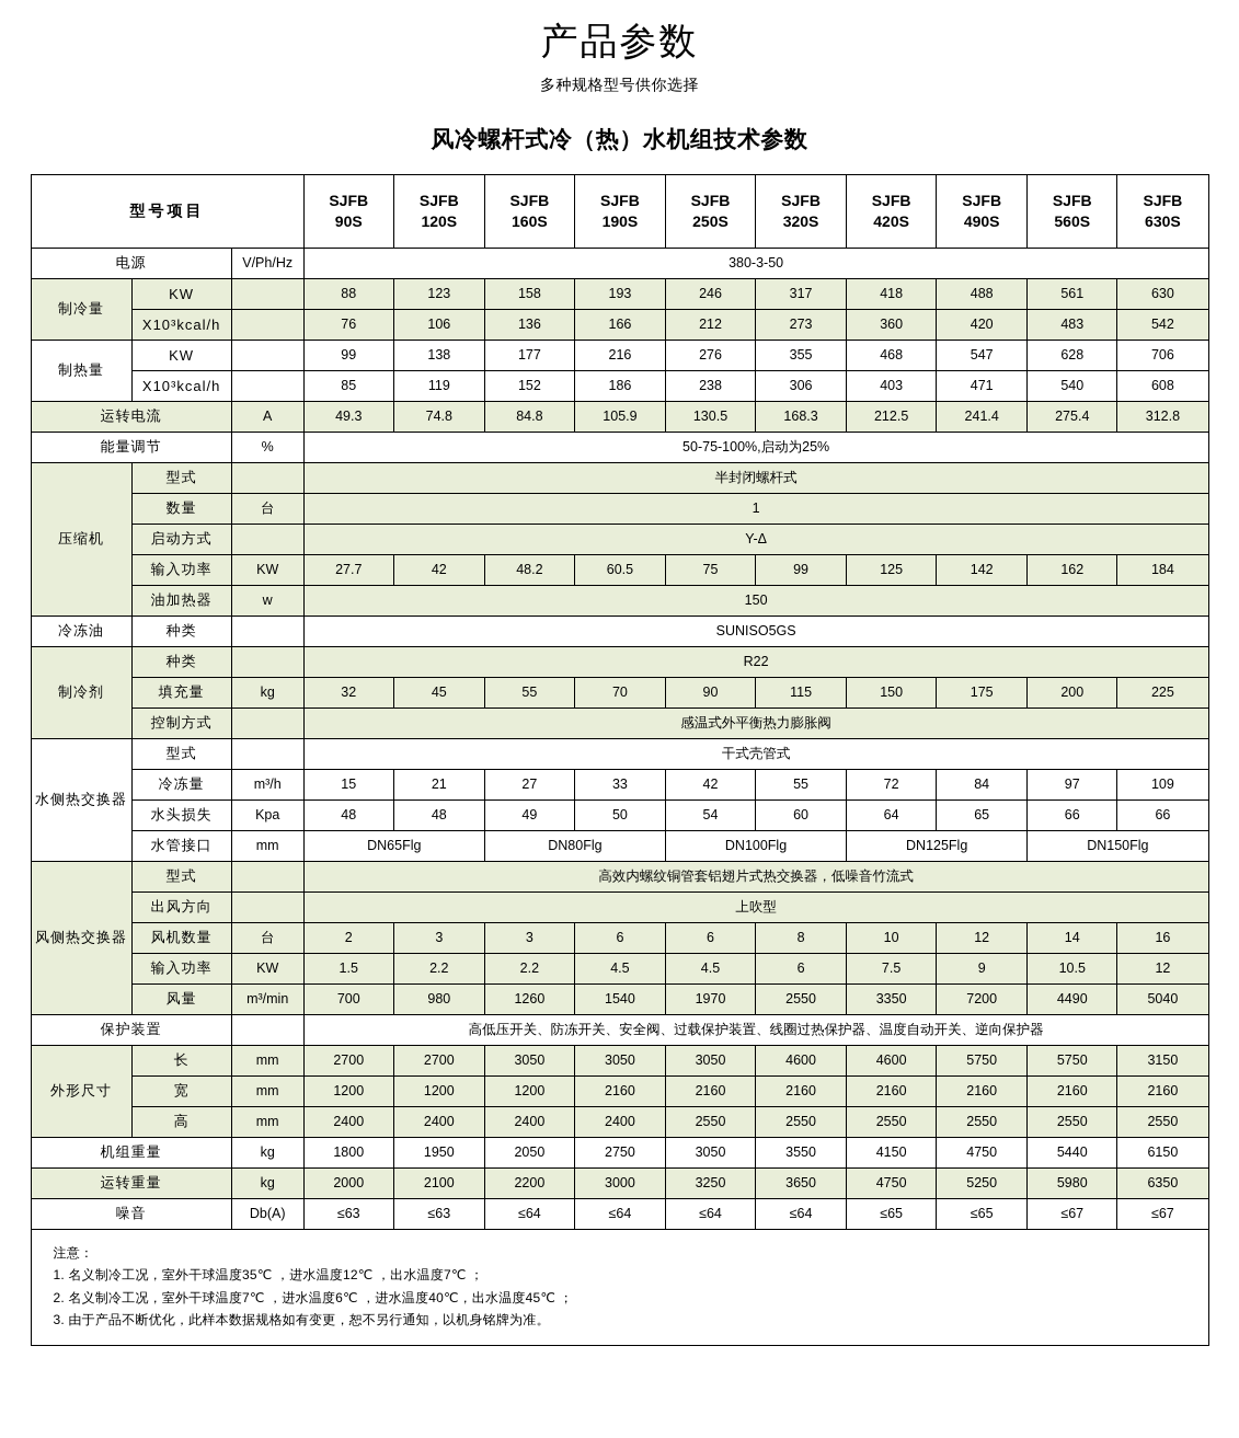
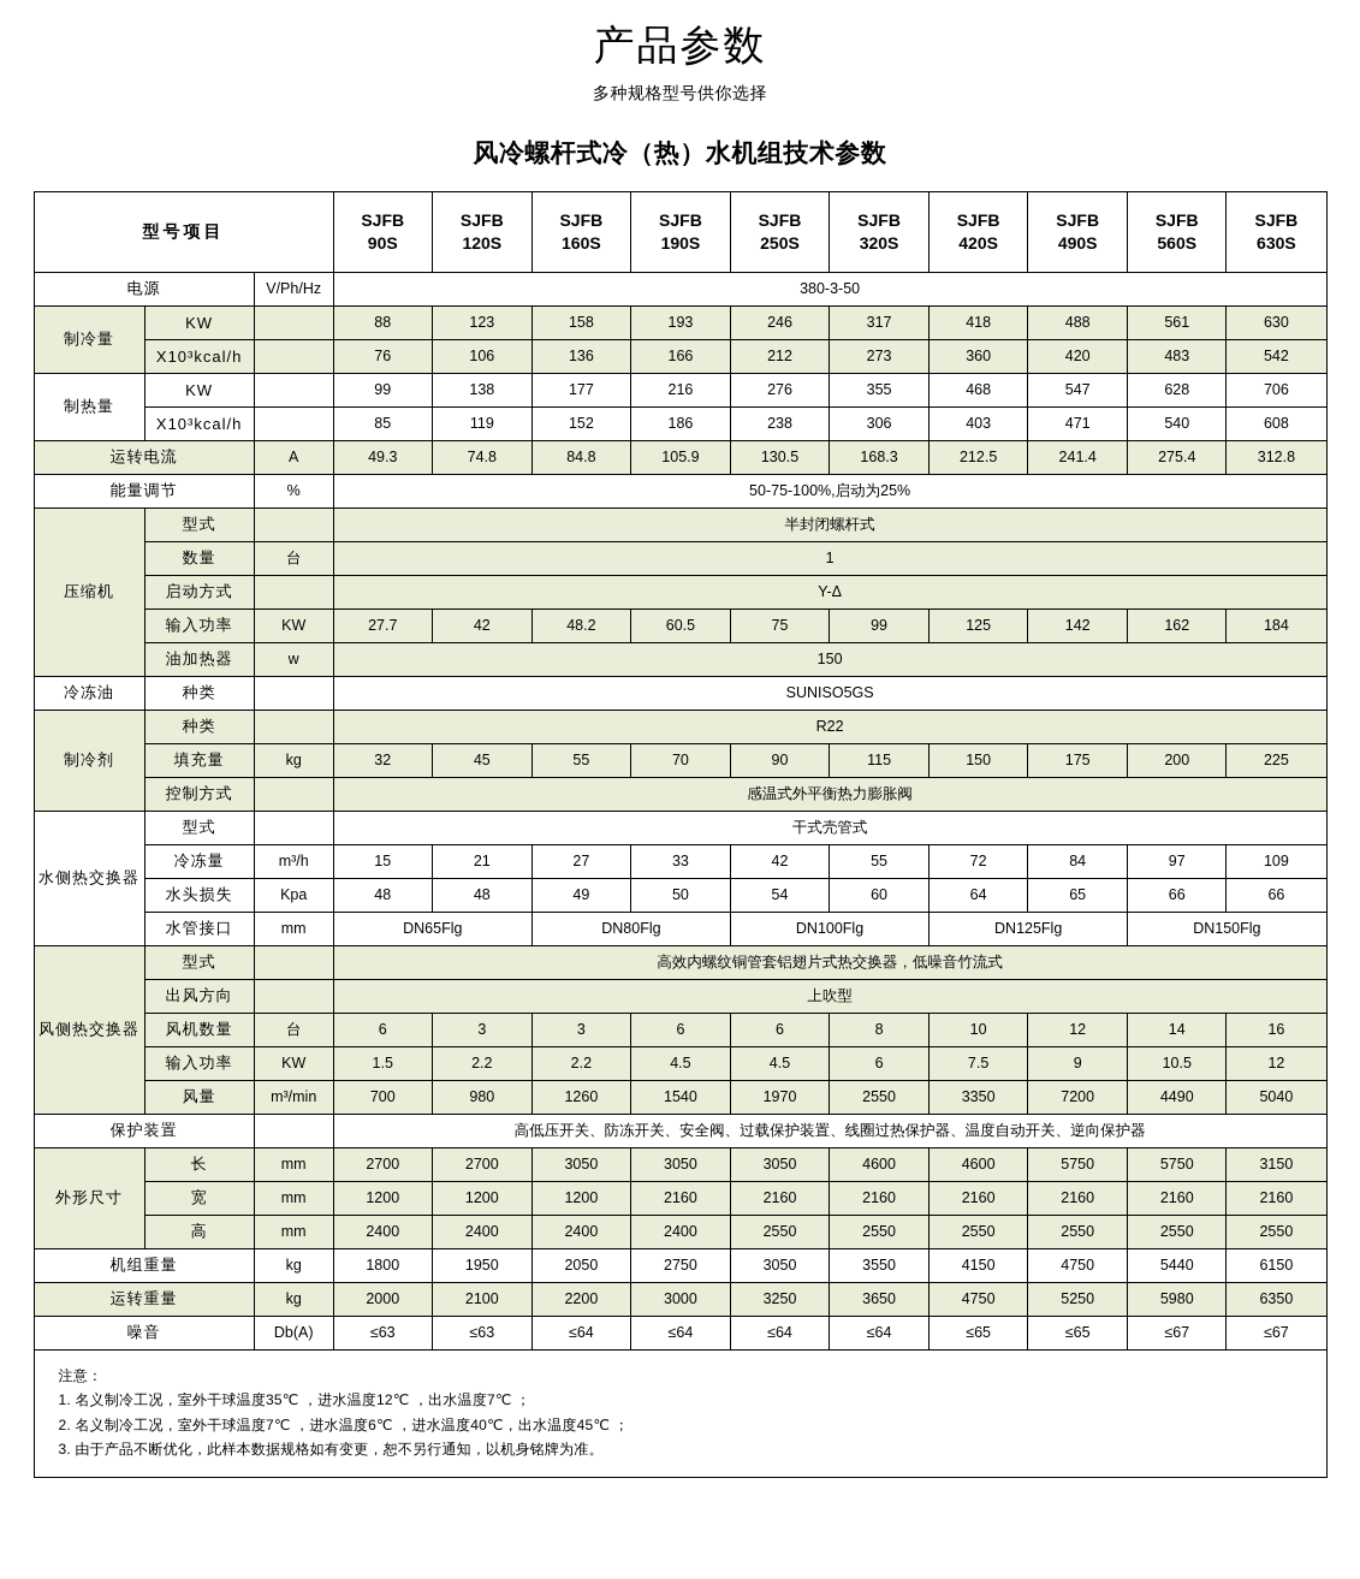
  产品参数
  多种规格型号供你选择
  风冷螺杆式冷（热）水机组技术参数
  型号项目	SJFB90S	SJFB120S	SJFB160S	SJFB190S	SJFB250S	SJFB320S	SJFB420S	SJFB490S	SJFB560S	SJFB630S
  电源	V/Ph/Hz	380-3-50
  制冷量	KW		88	123	158	193	246	317	418	488	561	630
  X10³kcal/h		76	106	136	166	212	273	360	420	483	542
  制热量	KW		99	138	177	216	276	355	468	547	628	706
  X10³kcal/h		85	119	152	186	238	306	403	471	540	608
  运转电流	A	49.3	74.8	84.8	105.9	130.5	168.3	212.5	241.4	275.4	312.8
  能量调节	%	50-75-100%,启动为25%
  压缩机	型式		半封闭螺杆式
  数量	台	1
  启动方式		Y-Δ
  输入功率	KW	27.7	42	48.2	60.5	75	99	125	142	162	184
  油加热器	w	150
  冷冻油	种类		SUNISO5GS
  制冷剂	种类		R22
  填充量	kg	32	45	55	70	90	115	150	175	200	225
  控制方式		感温式外平衡热力膨胀阀
  水侧热交换器	型式		干式壳管式
  冷冻量	m³/h	15	21	27	33	42	55	72	84	97	109
  水头损失	Kpa	48	48	49	50	54	60	64	65	66	66
  水管接口	mm	DN65Flg	DN80Flg	DN100Flg	DN125Flg	DN150Flg
  风侧热交换器	型式		高效内螺纹铜管套铝翅片式热交换器，低噪音竹流式
  出风方向		上吹型
- 风机数量	台	2	3	3	6	6	8	10	12	14	16
+ 风机数量	台	6	3	3	6	6	8	10	12	14	16
  输入功率	KW	1.5	2.2	2.2	4.5	4.5	6	7.5	9	10.5	12
  风量	m³/min	700	980	1260	1540	1970	2550	3350	7200	4490	5040
  保护装置		高低压开关、防冻开关、安全阀、过载保护装置、线圈过热保护器、温度自动开关、逆向保护器
  外形尺寸	长	mm	2700	2700	3050	3050	3050	4600	4600	5750	5750	3150
  宽	mm	1200	1200	1200	2160	2160	2160	2160	2160	2160	2160
  高	mm	2400	2400	2400	2400	2550	2550	2550	2550	2550	2550
  机组重量	kg	1800	1950	2050	2750	3050	3550	4150	4750	5440	6150
  运转重量	kg	2000	2100	2200	3000	3250	3650	4750	5250	5980	6350
  噪音	Db(A)	≤63	≤63	≤64	≤64	≤64	≤64	≤65	≤65	≤67	≤67
  注意：
  1. 名义制冷工况，室外干球温度35℃ ，进水温度12℃ ，出水温度7℃ ；
  2. 名义制冷工况，室外干球温度7℃ ，进水温度6℃ ，进水温度40℃，出水温度45℃ ；
  3. 由于产品不断优化，此样本数据规格如有变更，恕不另行通知，以机身铭牌为准。
